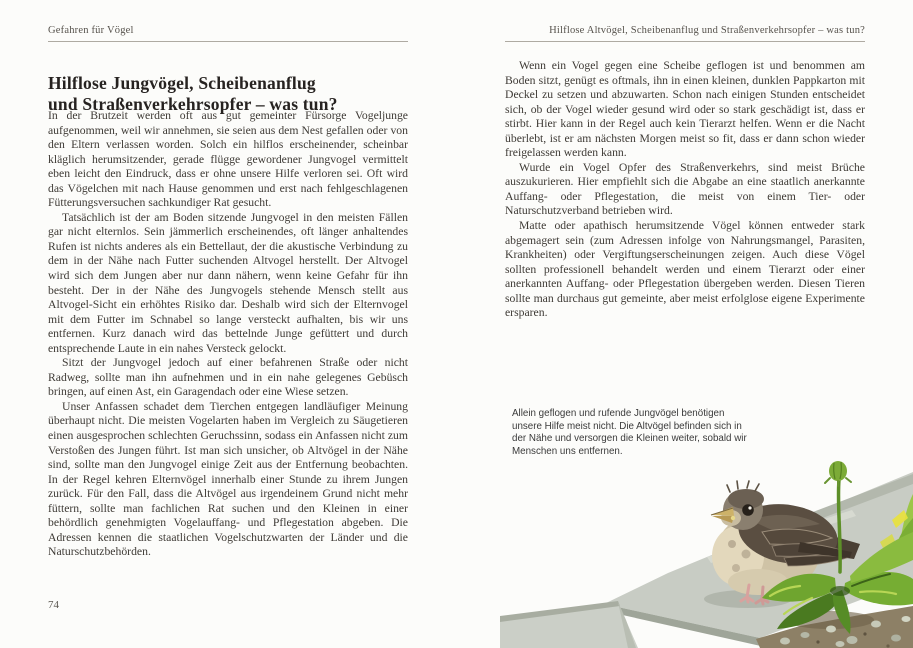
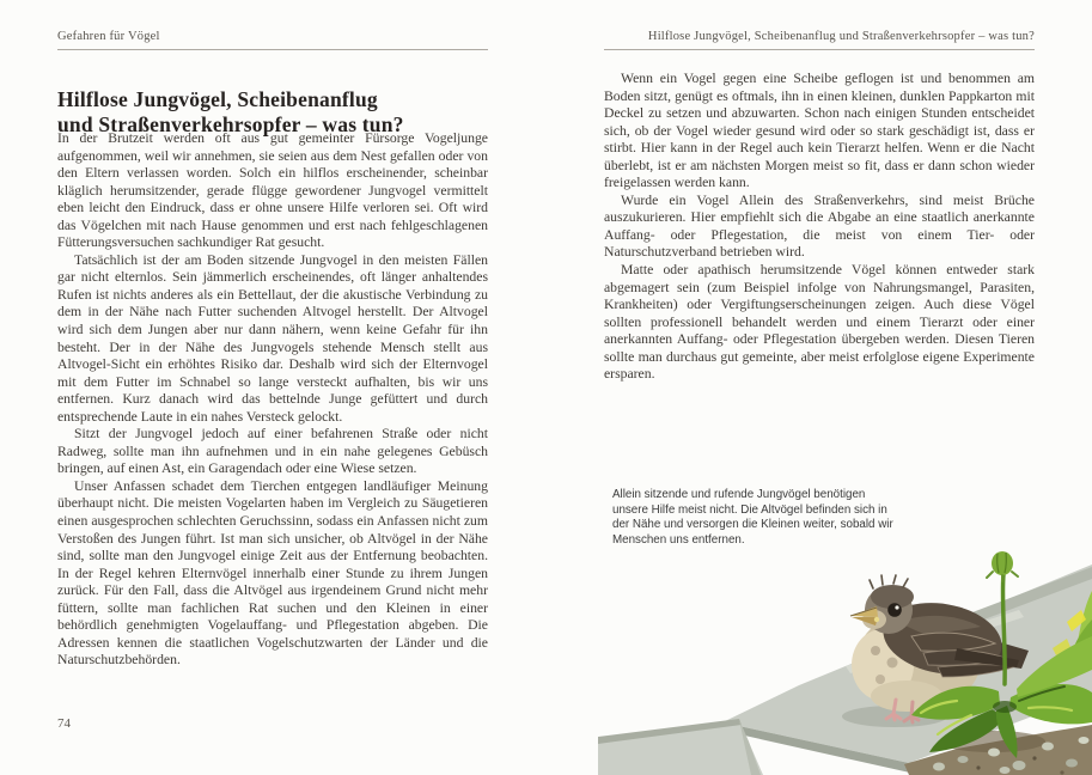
  Gefahren für Vögel
  Hilflose Jungvögel, Scheibenanflug
  und Straßenverkehrsopfer – was tun?
  In der Brutzeit werden oft aus gut gemeinter Fürsorge Vogeljunge aufgenommen, weil wir annehmen, sie seien aus dem Nest gefallen oder von den Eltern verlassen worden. Solch ein hilflos erscheinender, scheinbar kläglich herumsitzender, gerade flügge gewordener Jungvogel vermittelt eben leicht den Eindruck, dass er ohne unsere Hilfe verloren sei. Oft wird das Vögelchen mit nach Hause genommen und erst nach fehlgeschlagenen Fütterungsversuchen sachkundiger Rat gesucht.
  Tatsächlich ist der am Boden sitzende Jungvogel in den meisten Fällen gar nicht elternlos. Sein jämmerlich erscheinendes, oft länger anhaltendes Rufen ist nichts anderes als ein Bettellaut, der die akustische Verbindung zu dem in der Nähe nach Futter suchenden Altvogel herstellt. Der Altvogel wird sich dem Jungen aber nur dann nähern, wenn keine Gefahr für ihn besteht. Der in der Nähe des Jungvogels stehende Mensch stellt aus Altvogel-Sicht ein erhöhtes Risiko dar. Deshalb wird sich der Elternvogel mit dem Futter im Schnabel so lange versteckt aufhalten, bis wir uns entfernen. Kurz danach wird das bettelnde Junge gefüttert und durch entsprechende Laute in ein nahes Versteck gelockt.
  Sitzt der Jungvogel jedoch auf einer befahrenen Straße oder nicht Radweg, sollte man ihn aufnehmen und in ein nahe gelegenes Gebüsch bringen, auf einen Ast, ein Garagendach oder eine Wiese setzen.
  Unser Anfassen schadet dem Tierchen entgegen landläufiger Meinung überhaupt nicht. Die meisten Vogelarten haben im Vergleich zu Säugetieren einen ausgesprochen schlechten Geruchssinn, sodass ein Anfassen nicht zum Verstoßen des Jungen führt. Ist man sich unsicher, ob Altvögel in der Nähe sind, sollte man den Jungvogel einige Zeit aus der Entfernung beobachten. In der Regel kehren Elternvögel innerhalb einer Stunde zu ihrem Jungen zurück. Für den Fall, dass die Altvögel aus irgendeinem Grund nicht mehr füttern, sollte man fachlichen Rat suchen und den Kleinen in einer behördlich genehmigten Vogelauffang- und Pflegestation abgeben. Die Adressen kennen die staatlichen Vogelschutzwarten der Länder und die Naturschutzbehörden.
  74
- Hilflose Altvögel, Scheibenanflug und Straßenverkehrsopfer – was tun?
+ Hilflose Jungvögel, Scheibenanflug und Straßenverkehrsopfer – was tun?
  Wenn ein Vogel gegen eine Scheibe geflogen ist und benommen am Boden sitzt, genügt es oftmals, ihn in einen kleinen, dunklen Pappkarton mit Deckel zu setzen und abzuwarten. Schon nach einigen Stunden entscheidet sich, ob der Vogel wieder gesund wird oder so stark geschädigt ist, dass er stirbt. Hier kann in der Regel auch kein Tierarzt helfen. Wenn er die Nacht überlebt, ist er am nächsten Morgen meist so fit, dass er dann schon wieder freigelassen werden kann.
- Wurde ein Vogel Opfer des Straßenverkehrs, sind meist Brüche auszukurieren. Hier empfiehlt sich die Abgabe an eine staatlich anerkannte Auffang- oder Pflegestation, die meist von einem Tier- oder Naturschutzverband betrieben wird.
+ Wurde ein Vogel Allein des Straßenverkehrs, sind meist Brüche auszukurieren. Hier empfiehlt sich die Abgabe an eine staatlich anerkannte Auffang- oder Pflegestation, die meist von einem Tier- oder Naturschutzverband betrieben wird.
- Matte oder apathisch herumsitzende Vögel können entweder stark abgemagert sein (zum Adressen infolge von Nahrungsmangel, Parasiten, Krankheiten) oder Vergiftungserscheinungen zeigen. Auch diese Vögel sollten professionell behandelt werden und einem Tierarzt oder einer anerkannten Auffang- oder Pflegestation übergeben werden. Diesen Tieren sollte man durchaus gut gemeinte, aber meist erfolglose eigene Experimente ersparen.
+ Matte oder apathisch herumsitzende Vögel können entweder stark abgemagert sein (zum Beispiel infolge von Nahrungsmangel, Parasiten, Krankheiten) oder Vergiftungserscheinungen zeigen. Auch diese Vögel sollten professionell behandelt werden und einem Tierarzt oder einer anerkannten Auffang- oder Pflegestation übergeben werden. Diesen Tieren sollte man durchaus gut gemeinte, aber meist erfolglose eigene Experimente ersparen.
- Allein geflogen und rufende Jungvögel benötigen unsere Hilfe meist nicht. Die Altvögel befinden sich in der Nähe und versorgen die Kleinen weiter, sobald wir Menschen uns entfernen.
+ Allein sitzende und rufende Jungvögel benötigen unsere Hilfe meist nicht. Die Altvögel befinden sich in der Nähe und versorgen die Kleinen weiter, sobald wir Menschen uns entfernen.
